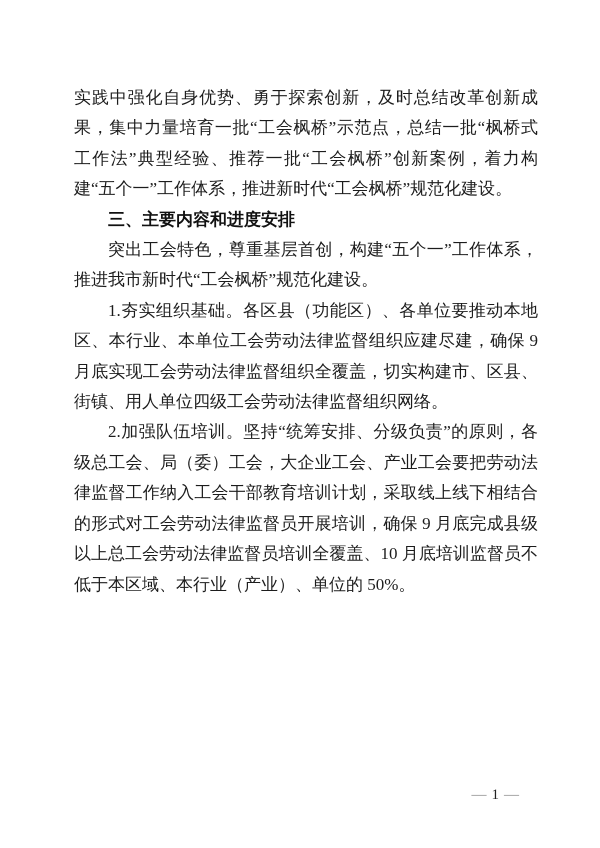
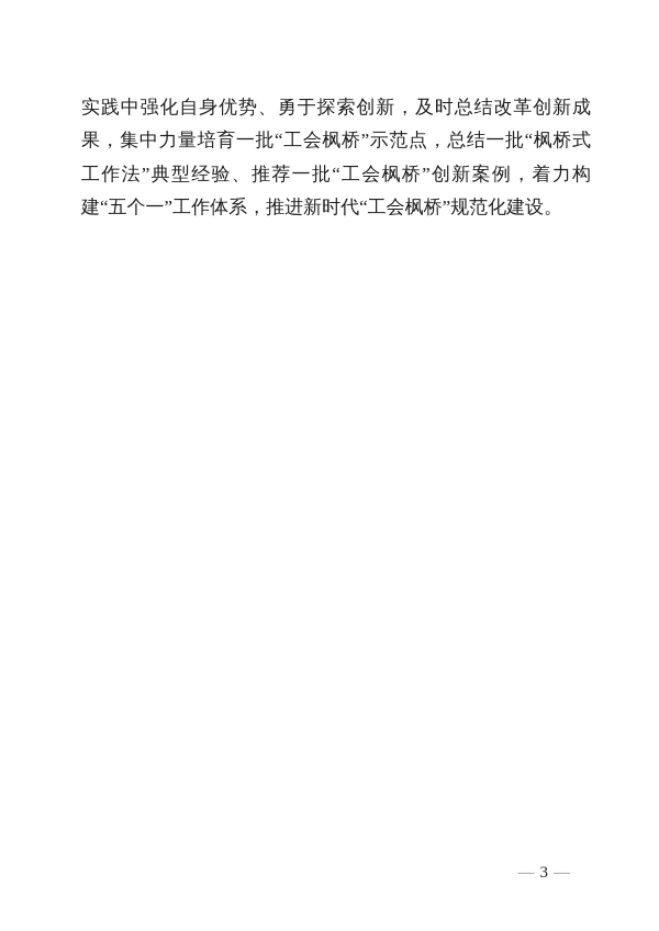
  实践中强化自身优势、勇于探索创新，及时总结改革创新成果，集中力量培育一批“工会枫桥”示范点，总结一批“枫桥式工作法”典型经验、推荐一批“工会枫桥”创新案例，着力构建“五个一”工作体系，推进新时代“工会枫桥”规范化建设。
- 三、主要内容和进度安排
- 突出工会特色，尊重基层首创，构建“五个一”工作体系，推进我市新时代“工会枫桥”规范化建设。
- 1.夯实组织基础。各区县（功能区）、各单位要推动本地区、本行业、本单位工会劳动法律监督组织应建尽建，确保 9 月底实现工会劳动法律监督组织全覆盖，切实构建市、区县、街镇、用人单位四级工会劳动法律监督组织网络。
- 2.加强队伍培训。坚持“统筹安排、分级负责”的原则，各级总工会、局（委）工会，大企业工会、产业工会要把劳动法律监督工作纳入工会干部教育培训计划，采取线上线下相结合的形式对工会劳动法律监督员开展培训，确保 9 月底完成县级以上总工会劳动法律监督员培训全覆盖、10 月底培训监督员不低于本区域、本行业（产业）、单位的 50%。
- — 1 —
+ — 3 —
